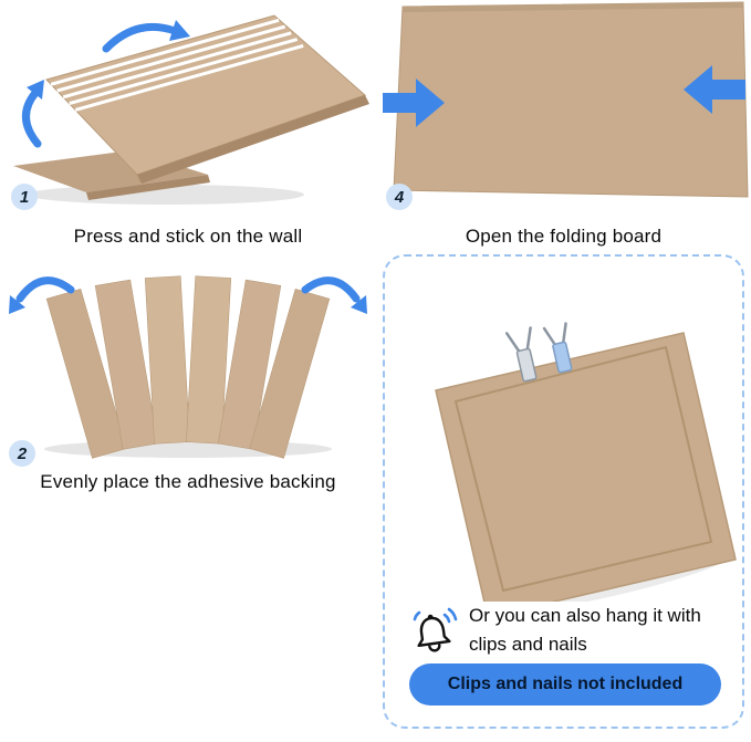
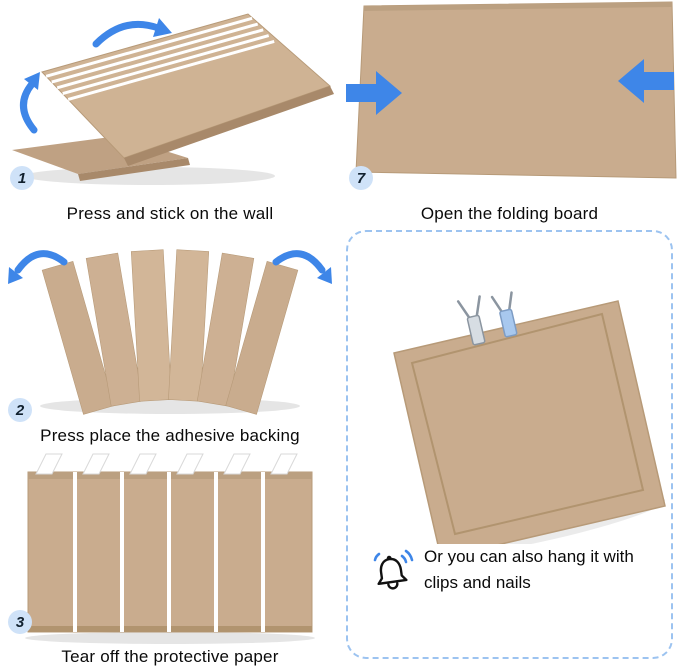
  1
  Press and stick on the wall
- 4
+ 7
  Open the folding board
  2
- Evenly place the adhesive backing
+ Press place the adhesive backing
+ 3
+ Tear off the protective paper
  Or you can also hang it with clips and nails
- Clips and nails not included
